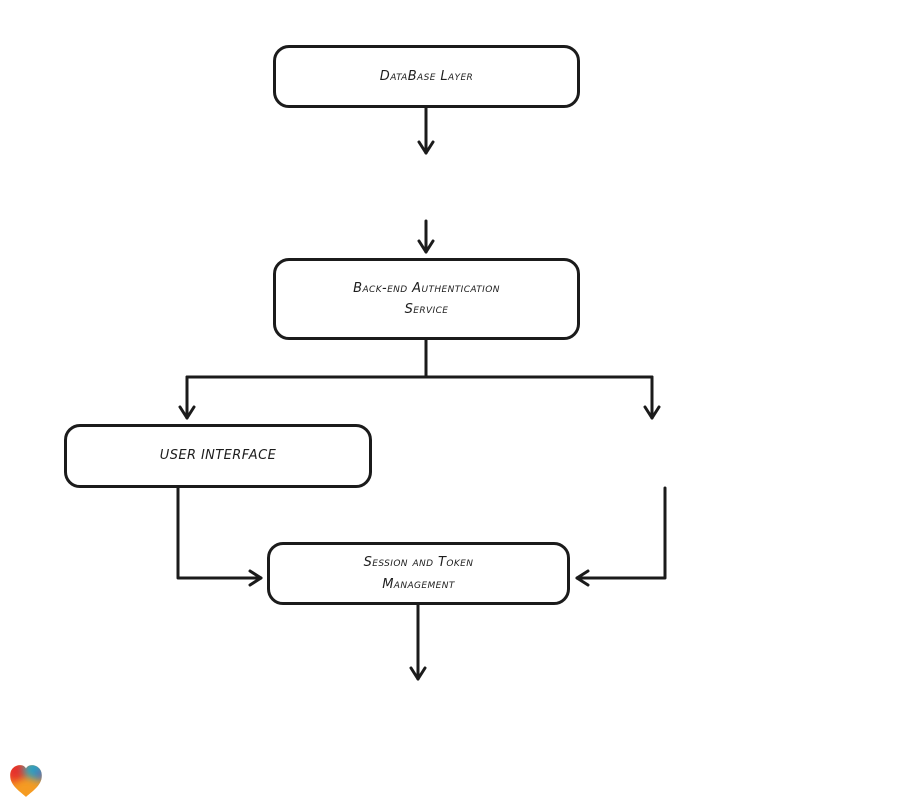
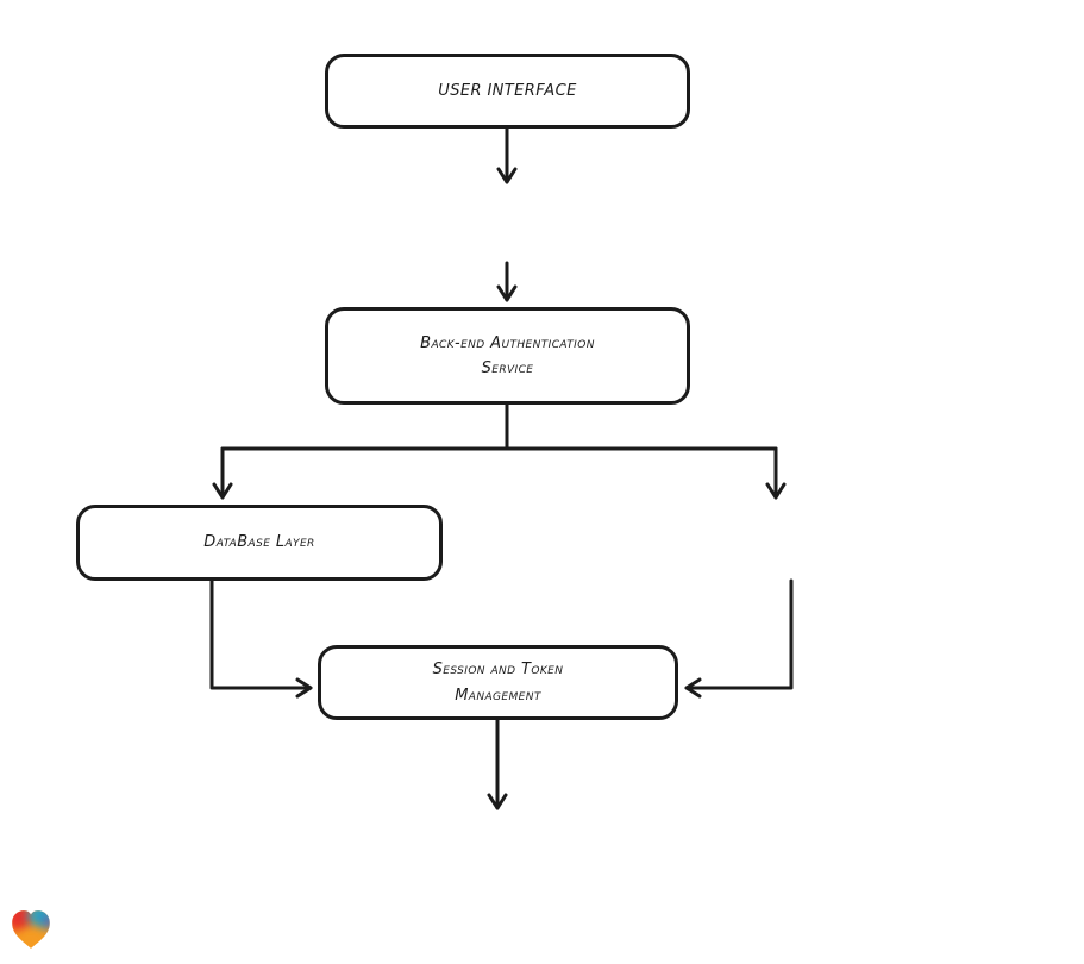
- DataBase Layer
+ USER INTERFACE
  Back-end Authentication
  Service
- USER INTERFACE
+ DataBase Layer
  Session and Token
  Management
